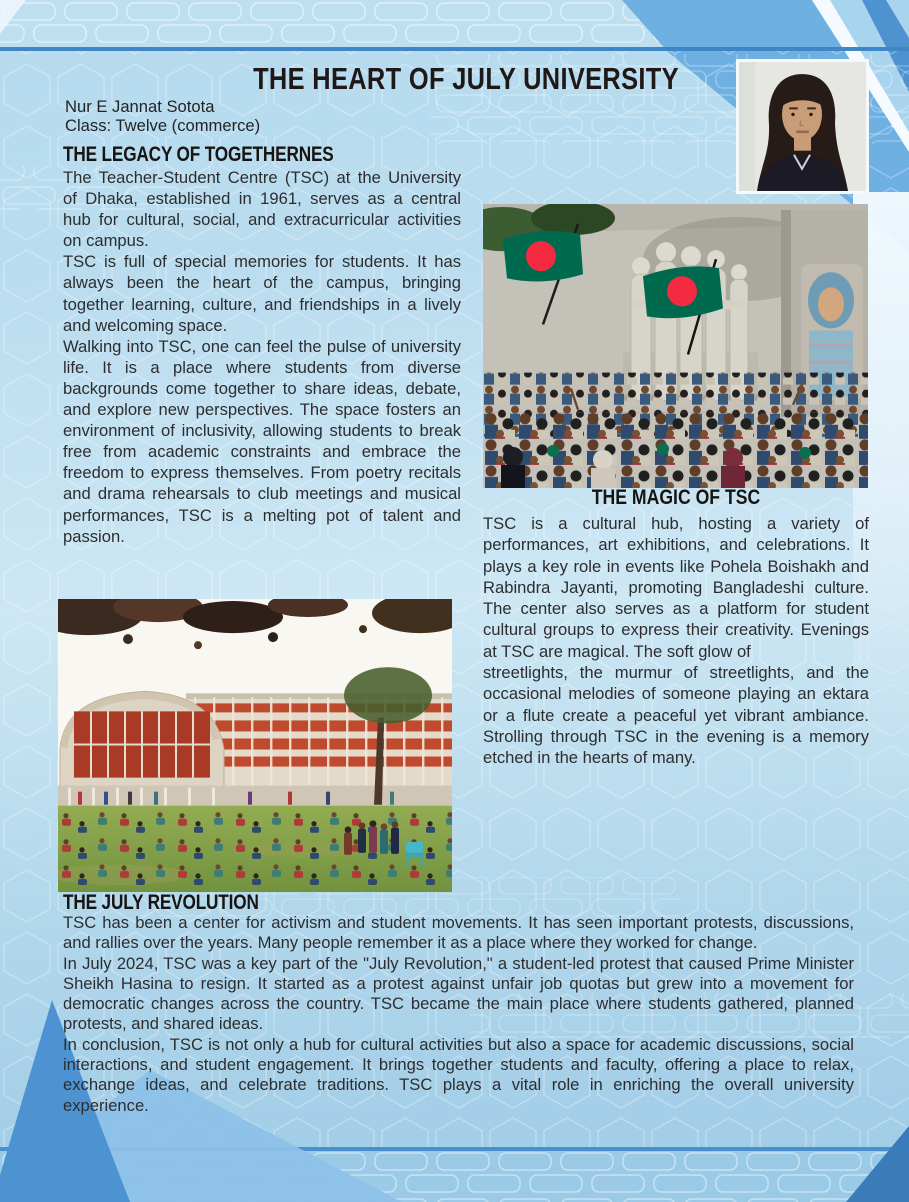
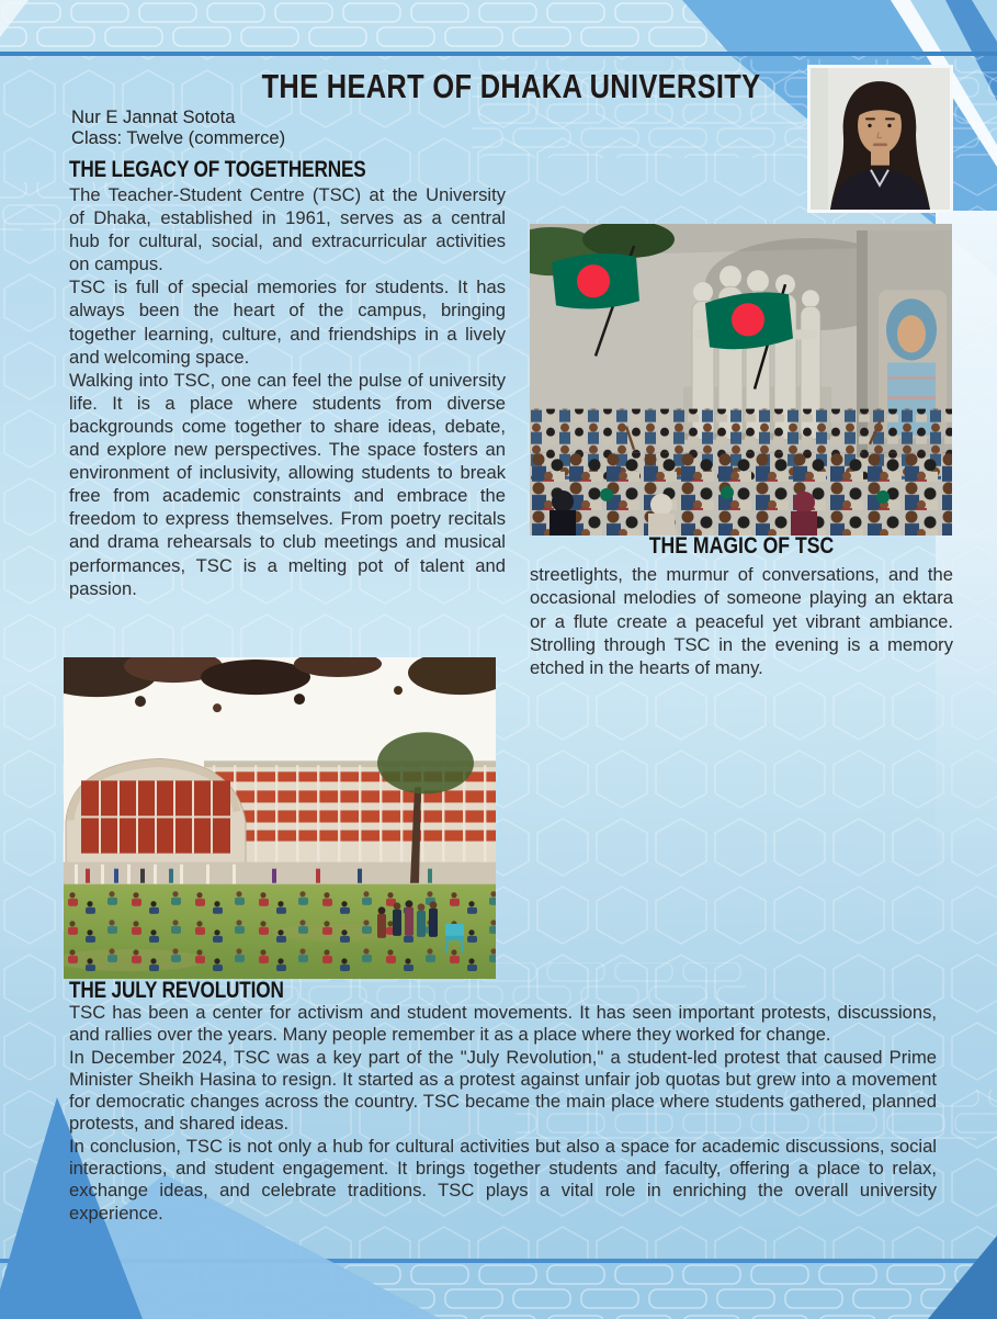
- THE HEART OF JULY UNIVERSITY
+ THE HEART OF DHAKA UNIVERSITY
  Nur E Jannat Sotota
  Class: Twelve (commerce)
  THE LEGACY OF TOGETHERNES
  The Teacher-Student Centre (TSC) at the University of Dhaka, established in 1961, serves as a central hub for cultural, social, and extracurricular activities on campus.
  TSC is full of special memories for students. It has always been the heart of the campus, bringing together learning, culture, and friendships in a lively and welcoming space.
  Walking into TSC, one can feel the pulse of university life. It is a place where students from diverse backgrounds come together to share ideas, debate, and explore new perspectives. The space fosters an environment of inclusivity, allowing students to break free from academic constraints and embrace the freedom to express themselves. From poetry recitals and drama rehearsals to club meetings and musical performances, TSC is a melting pot of talent and passion.
  THE MAGIC OF TSC
- TSC is a cultural hub, hosting a variety of performances, art exhibitions, and celebrations. It plays a key role in events like Pohela Boishakh and Rabindra Jayanti, promoting Bangladeshi culture. The center also serves as a platform for student cultural groups to express their creativity. Evenings at TSC are magical. The soft glow of
- streetlights, the murmur of streetlights, and the occasional melodies of someone playing an ektara or a flute create a peaceful yet vibrant ambiance. Strolling through TSC in the evening is a memory etched in the hearts of many.
+ streetlights, the murmur of conversations, and the occasional melodies of someone playing an ektara or a flute create a peaceful yet vibrant ambiance. Strolling through TSC in the evening is a memory etched in the hearts of many.
  THE JULY REVOLUTION
  TSC has been a center for activism and student movements. It has seen important protests, discussions, and rallies over the years. Many people remember it as a place where they worked for change.
- In July 2024, TSC was a key part of the "July Revolution," a student-led protest that caused Prime Minister Sheikh Hasina to resign. It started as a protest against unfair job quotas but grew into a movement for democratic changes across the country. TSC became the main place where students gathered, planned protests, and shared ideas.
+ In December 2024, TSC was a key part of the "July Revolution," a student-led protest that caused Prime Minister Sheikh Hasina to resign. It started as a protest against unfair job quotas but grew into a movement for democratic changes across the country. TSC became the main place where students gathered, planned protests, and shared ideas.
  In conclusion, TSC is not only a hub for cultural activities but also a space for academic discussions, social interactions, and student engagement. It brings together students and faculty, offering a place to relax, exchange ideas, and celebrate traditions. TSC plays a vital role in enriching the overall university experience.
